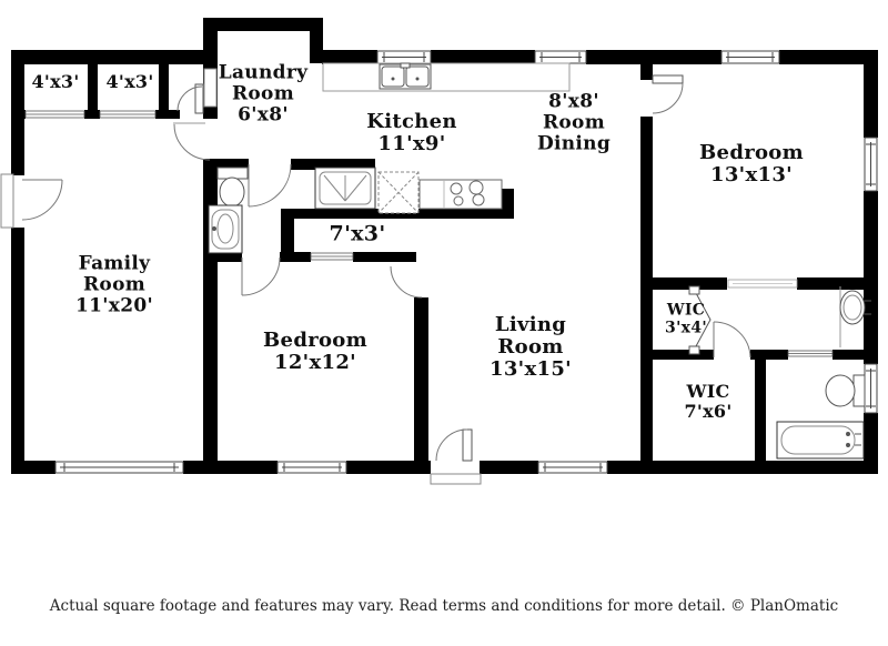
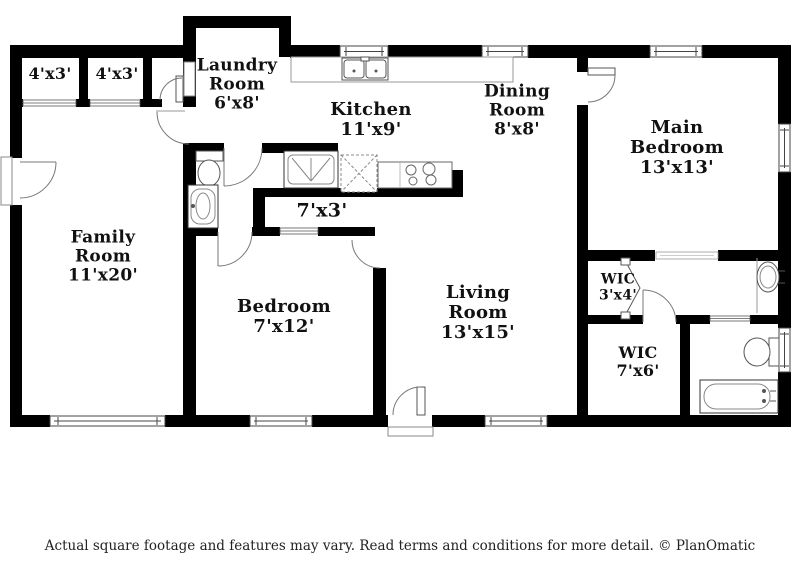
  4'x3'
  4'x3'
  Laundry
  Room
  6'x8'
  Kitchen
  11'x9'
- 8'x8'
+ Dining
  Room
- Dining
+ 8'x8'
+ Main
  Bedroom
  13'x13'
  Family
  Room
  11'x20'
  7'x3'
  Bedroom
- 12'x12'
+ 7'x12'
  Living
  Room
  13'x15'
  WIC
  3'x4'
  WIC
  7'x6'
  Actual square footage and features may vary. Read terms and conditions for more detail. © PlanOmatic
